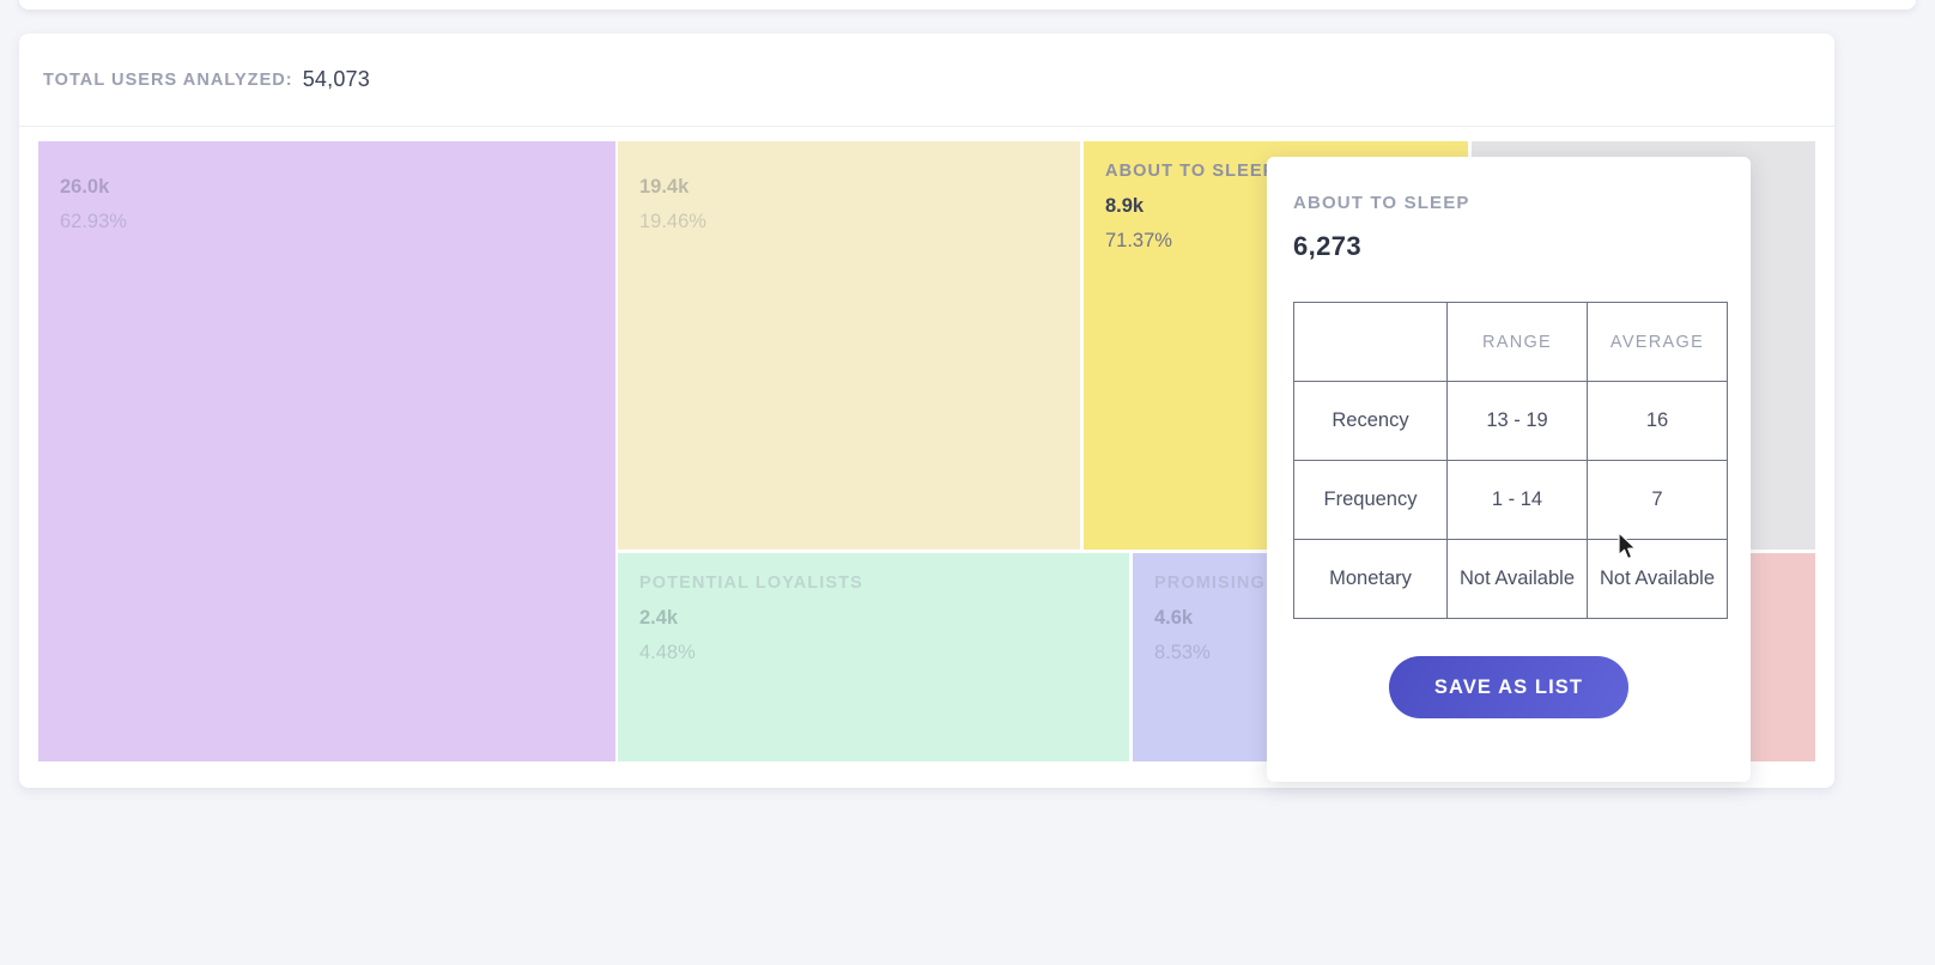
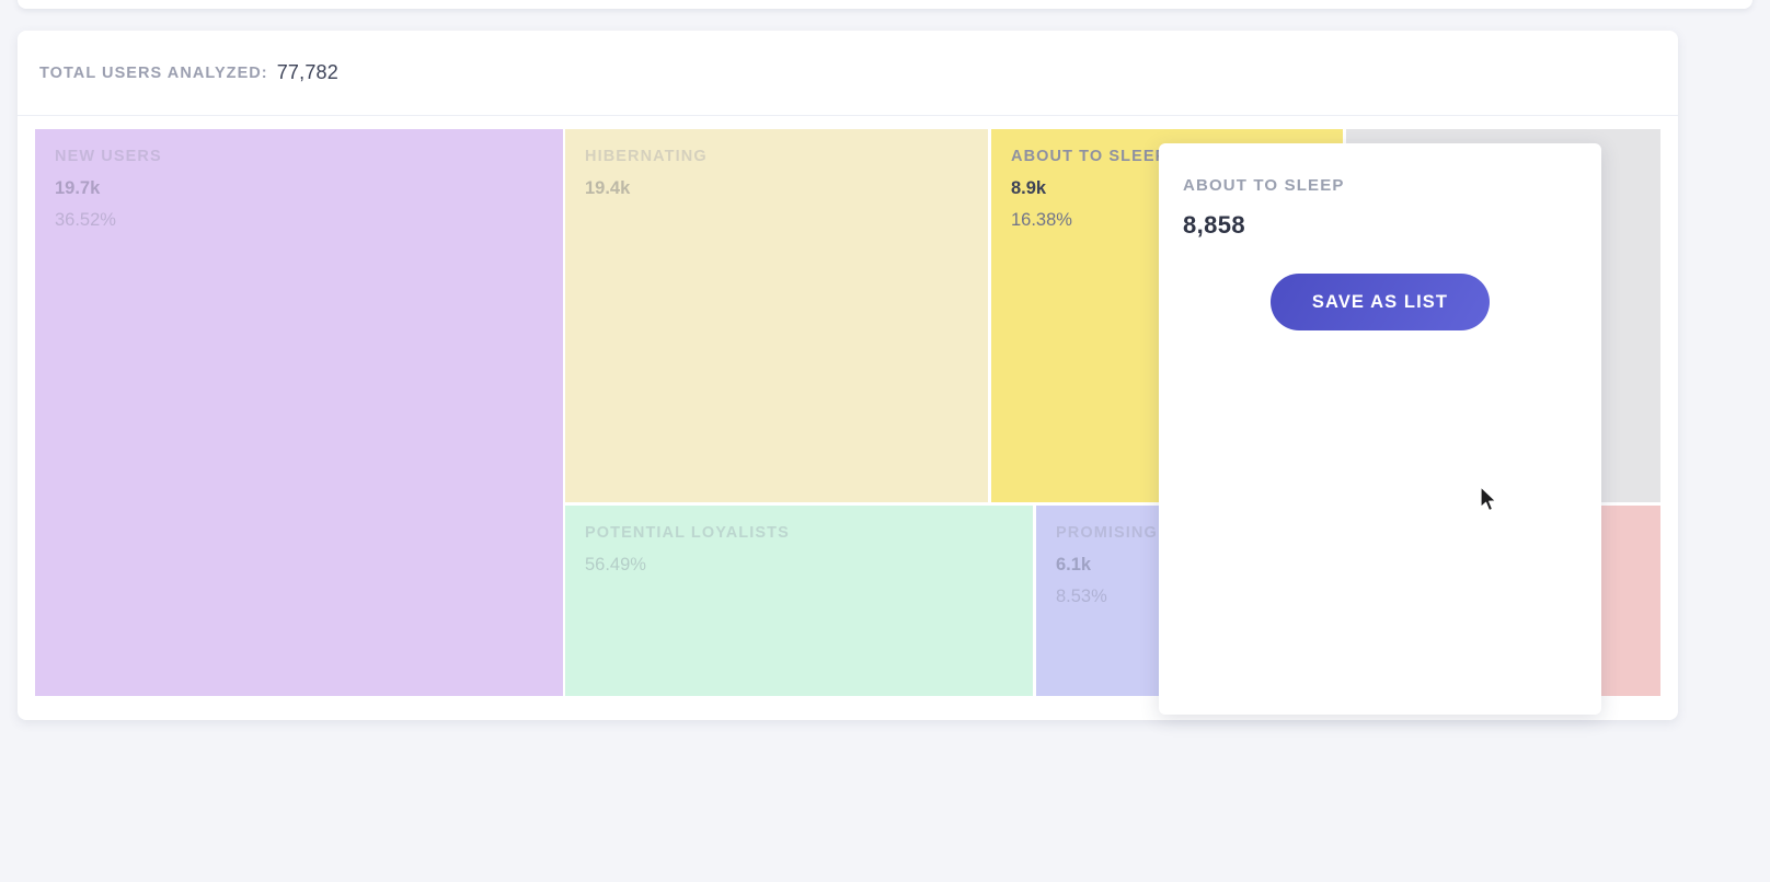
  TOTAL USERS ANALYZED:
- 54,073
+ 77,782
+ NEW USERS
- 26.0k
+ 19.7k
- 62.93%
+ 36.52%
+ HIBERNATING
  19.4k
- 19.46%
  ABOUT TO SLEE
  8.9k
- 71.37%
+ 16.38%
  POTENTIAL LOYALISTS
- 2.4k
- 4.48%
+ 56.49%
  PROMISING
- 4.6k
+ 6.1k
  8.53%
  ABOUT TO SLEEP
- 6,273
+ 8,858
- 	RANGE	AVERAGE
- Recency	13 - 19	16
- Frequency	1 - 14	7
- Monetary	Not Available	Not Available
  SAVE AS LIST
